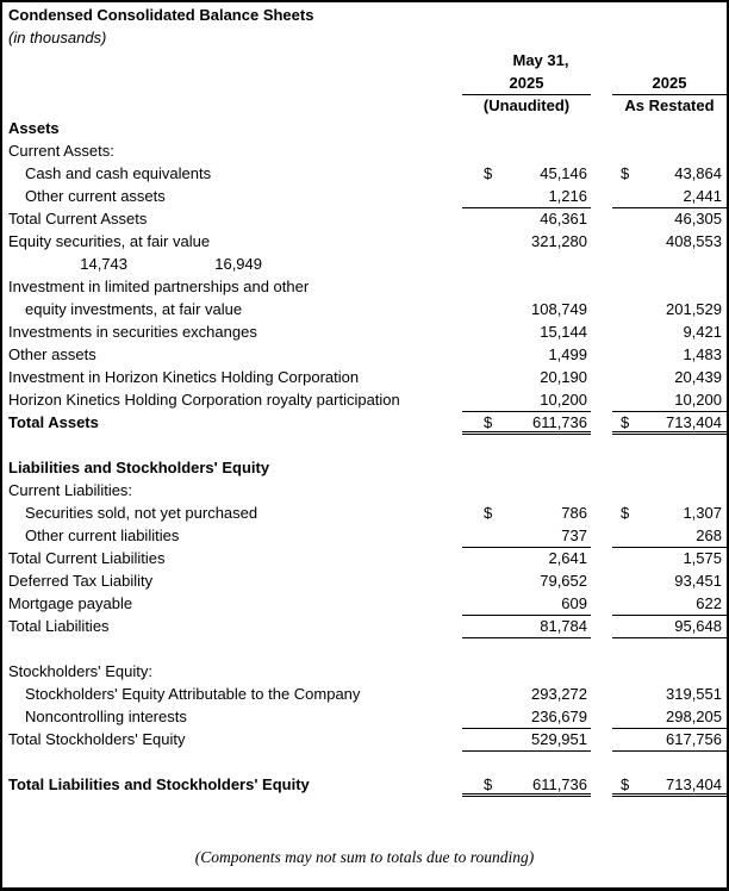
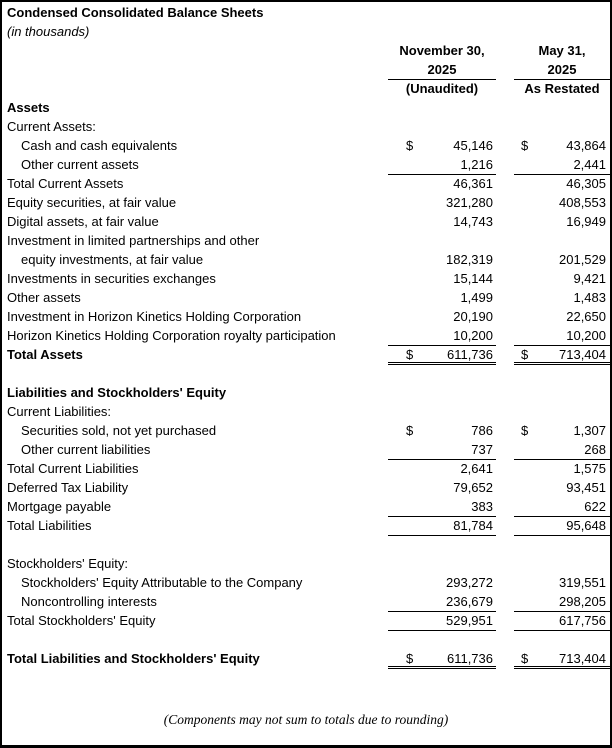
  Condensed Consolidated Balance Sheets
  (in thousands)
+ November 30,
  May 31,
  2025
  2025
  (Unaudited)
  As Restated
  Assets
  Current Assets:
  Cash and cash equivalents
  $
  45,146
  $
  43,864
  Other current assets
  1,216
  2,441
  Total Current Assets
  46,361
  46,305
  Equity securities, at fair value
  321,280
  408,553
+ Digital assets, at fair value
  14,743
  16,949
  Investment in limited partnerships and other
  equity investments, at fair value
- 108,749
+ 182,319
  201,529
  Investments in securities exchanges
  15,144
  9,421
  Other assets
  1,499
  1,483
  Investment in Horizon Kinetics Holding Corporation
  20,190
- 20,439
+ 22,650
  Horizon Kinetics Holding Corporation royalty participation
  10,200
  10,200
  Total Assets
  $
  611,736
  $
  713,404
  Liabilities and Stockholders' Equity
  Current Liabilities:
  Securities sold, not yet purchased
  $
  786
  $
  1,307
  Other current liabilities
  737
  268
  Total Current Liabilities
  2,641
  1,575
  Deferred Tax Liability
  79,652
  93,451
  Mortgage payable
- 609
+ 383
  622
  Total Liabilities
  81,784
  95,648
  Stockholders' Equity:
  Stockholders' Equity Attributable to the Company
  293,272
  319,551
  Noncontrolling interests
  236,679
  298,205
  Total Stockholders' Equity
  529,951
  617,756
  Total Liabilities and Stockholders' Equity
  $
  611,736
  $
  713,404
  (Components may not sum to totals due to rounding)
